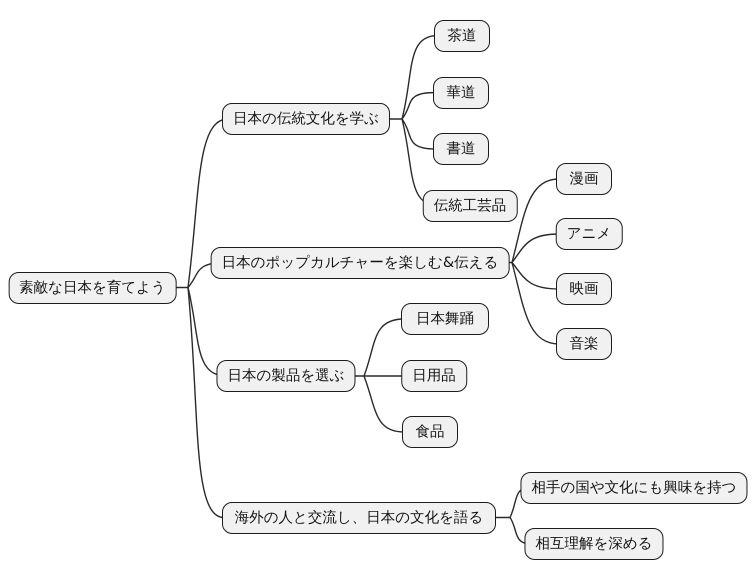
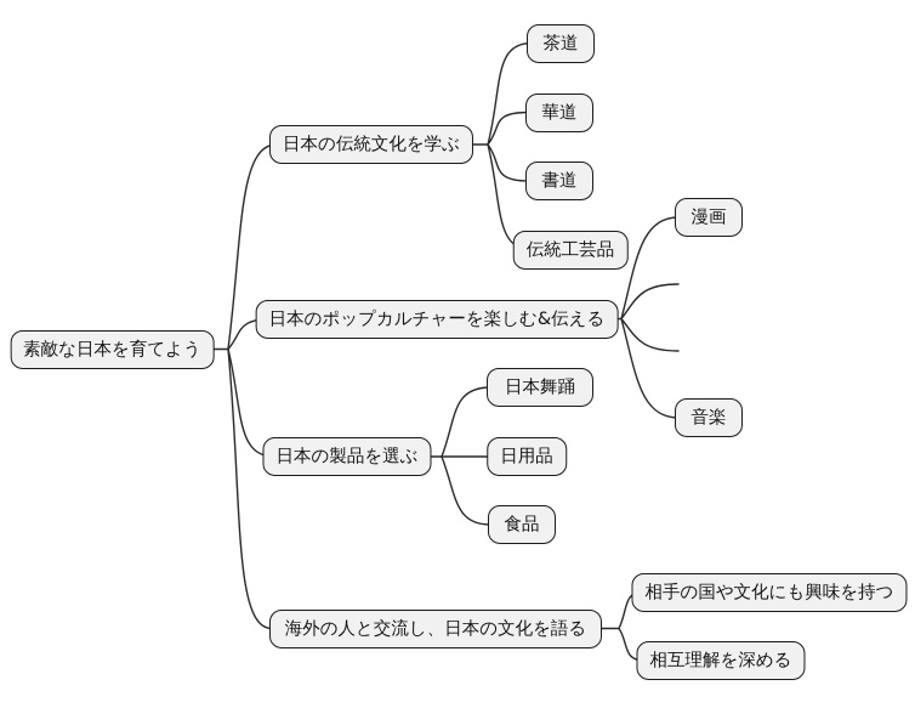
  素敵な日本を育てよう
  日本の伝統文化を学ぶ
  茶道
  華道
  書道
  伝統工芸品
  日本のポップカルチャーを楽しむ&伝える
  漫画
- アニメ
- 映画
  音楽
  日本の製品を選ぶ
  日本舞踊
  日用品
  食品
  海外の人と交流し、日本の文化を語る
  相手の国や文化にも興味を持つ
  相互理解を深める
